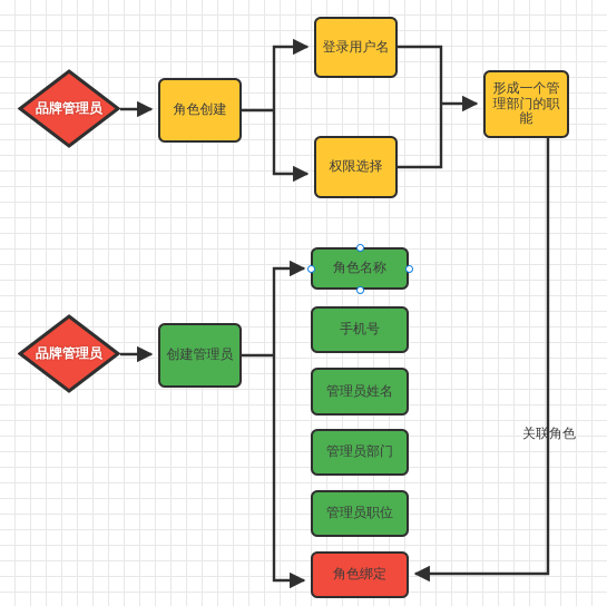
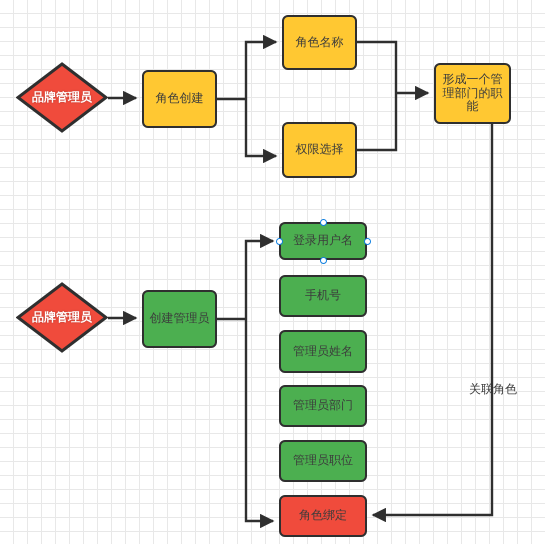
  品牌管理员
  角色创建
- 登录用户名
+ 角色名称
  权限选择
  形成一个管理部门的职能
  品牌管理员
  创建管理员
- 角色名称
+ 登录用户名
  手机号
  管理员姓名
  管理员部门
  管理员职位
  角色绑定
  关联角色
